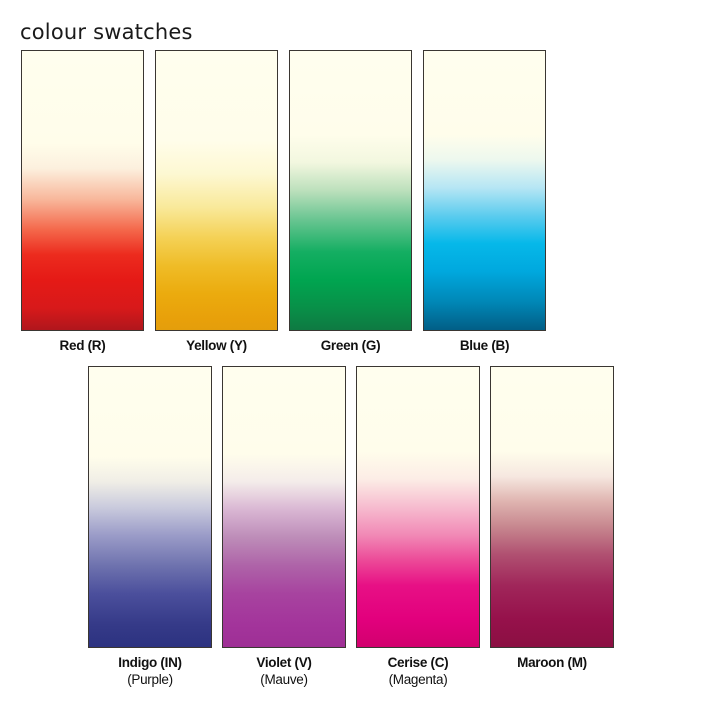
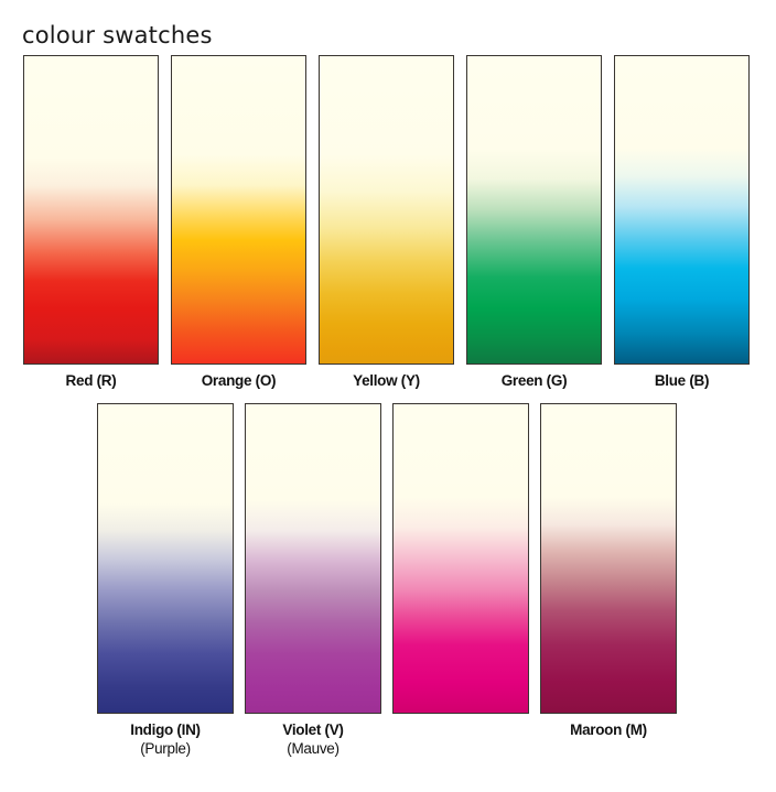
  colour swatches
  Red (R)
+ Orange (O)
  Yellow (Y)
  Green (G)
  Blue (B)
  Indigo (IN)
  (Purple)
  Violet (V)
  (Mauve)
- Cerise (C)
- (Magenta)
  Maroon (M)
